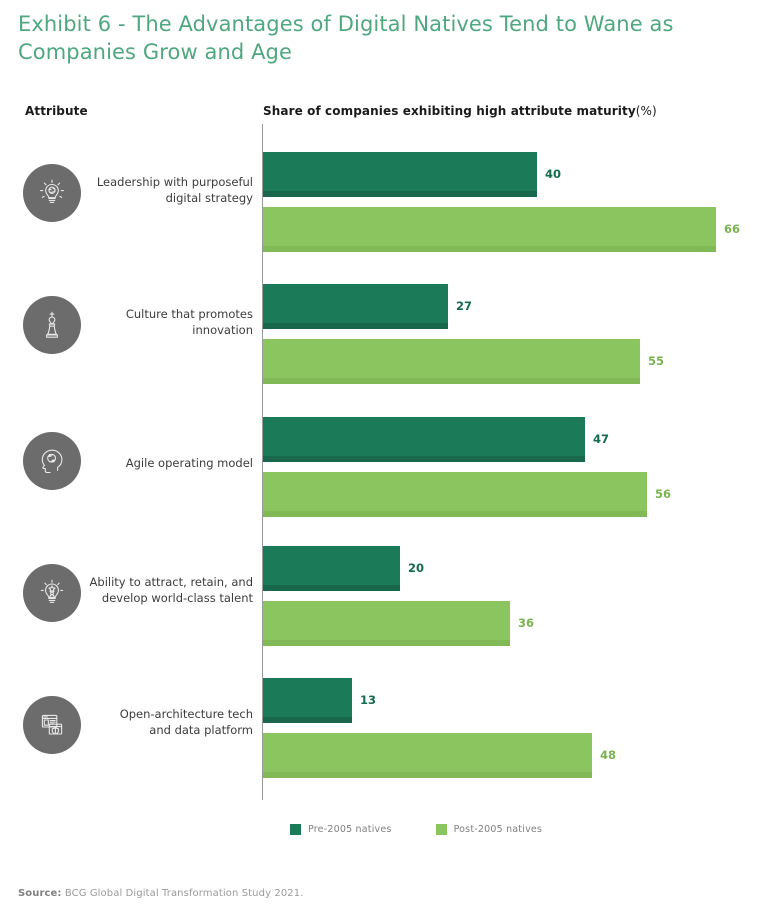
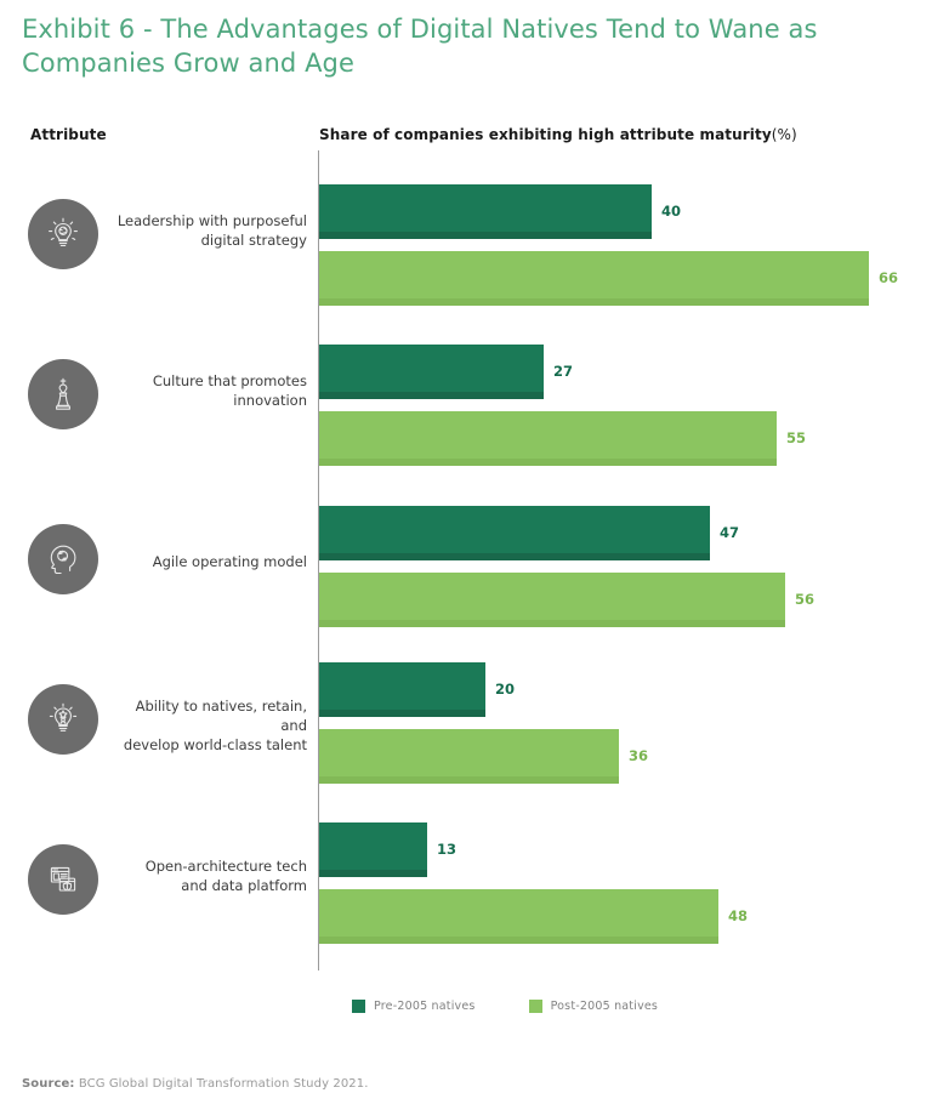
  Exhibit 6 - The Advantages of Digital Natives Tend to Wane as Companies Grow and Age
  Attribute
  Share of companies exhibiting high attribute maturity(%)
  Leadership with purposeful
  digital strategy
  40
  66
  Culture that promotes
  innovation
  27
  55
  Agile operating model
  47
  56
- Ability to attract, retain, and
+ Ability to natives, retain, and
  develop world-class talent
  20
  36
  Open-architecture tech
  and data platform
  13
  48
  Pre-2005 natives
  Post-2005 natives
  Source: BCG Global Digital Transformation Study 2021.
